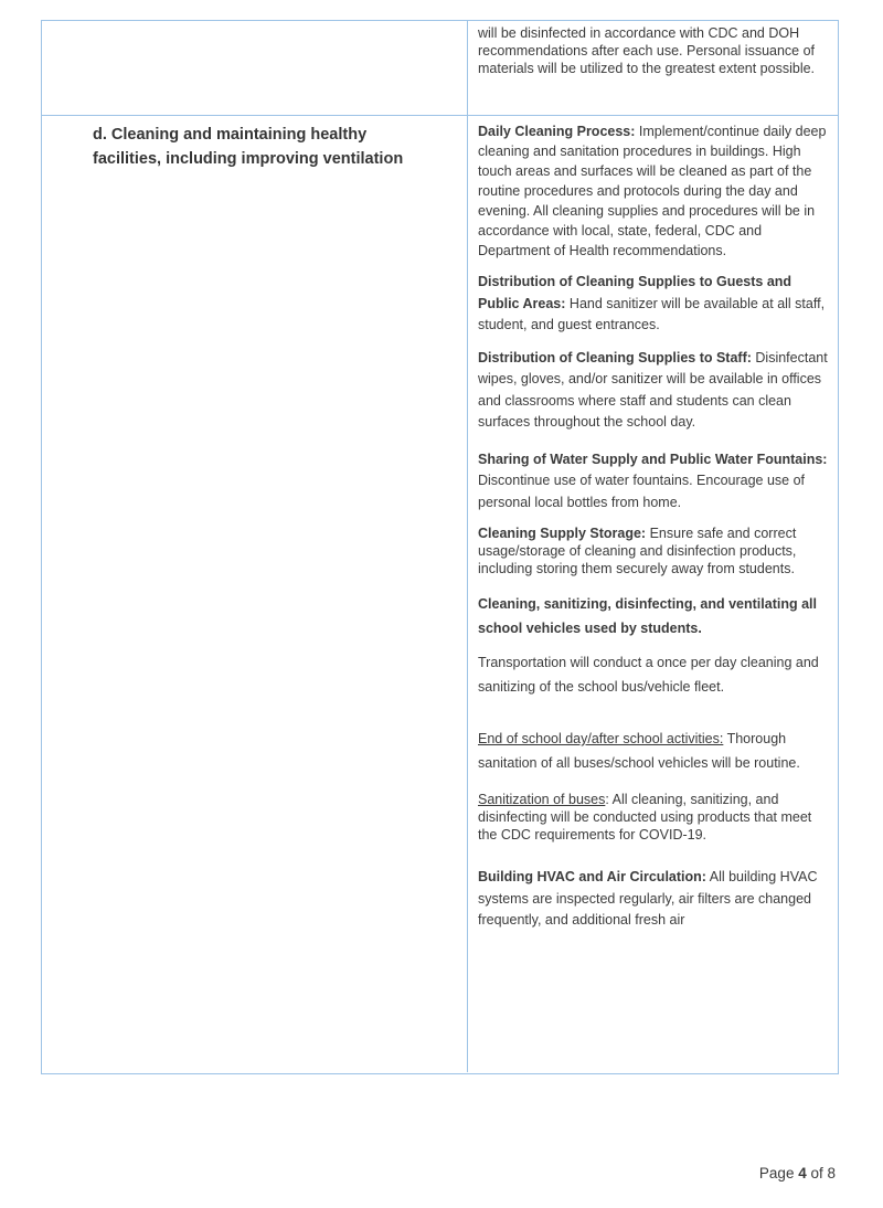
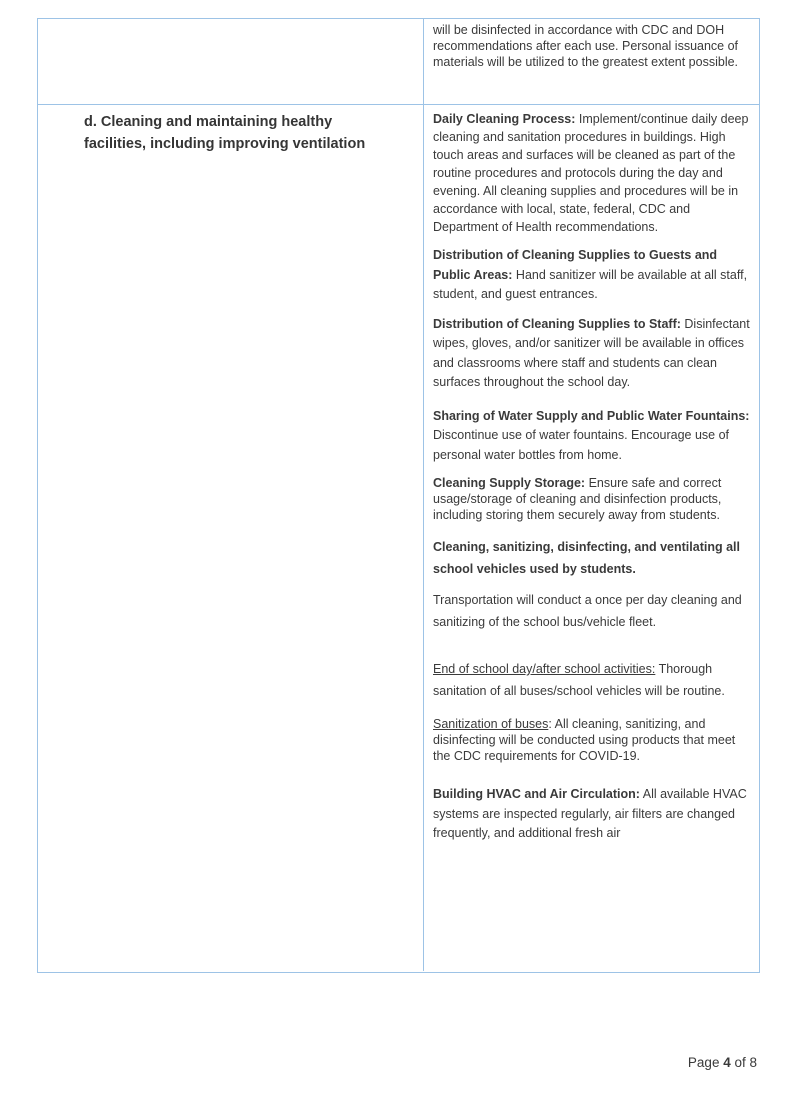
  will be disinfected in accordance with CDC and DOH recommendations after each use. Personal issuance of materials will be utilized to the greatest extent possible.
  d. Cleaning and maintaining healthy facilities, including improving ventilation
  Daily Cleaning Process: Implement/continue daily deep cleaning and sanitation procedures in buildings. High touch areas and surfaces will be cleaned as part of the routine procedures and protocols during the day and evening. All cleaning supplies and procedures will be in accordance with local, state, federal, CDC and Department of Health recommendations.
  Distribution of Cleaning Supplies to Guests and Public Areas: Hand sanitizer will be available at all staff, student, and guest entrances.
  Distribution of Cleaning Supplies to Staff: Disinfectant wipes, gloves, and/or sanitizer will be available in offices and classrooms where staff and students can clean surfaces throughout the school day.
- Sharing of Water Supply and Public Water Fountains: Discontinue use of water fountains. Encourage use of personal local bottles from home.
+ Sharing of Water Supply and Public Water Fountains: Discontinue use of water fountains. Encourage use of personal water bottles from home.
  Cleaning Supply Storage: Ensure safe and correct usage/storage of cleaning and disinfection products, including storing them securely away from students.
  Cleaning, sanitizing, disinfecting, and ventilating all school vehicles used by students.
  Transportation will conduct a once per day cleaning and sanitizing of the school bus/vehicle fleet.
  End of school day/after school activities: Thorough sanitation of all buses/school vehicles will be routine.
  Sanitization of buses: All cleaning, sanitizing, and disinfecting will be conducted using products that meet the CDC requirements for COVID-19.
- Building HVAC and Air Circulation: All building HVAC systems are inspected regularly, air filters are changed frequently, and additional fresh air
+ Building HVAC and Air Circulation: All available HVAC systems are inspected regularly, air filters are changed frequently, and additional fresh air
  Page 4 of 8
